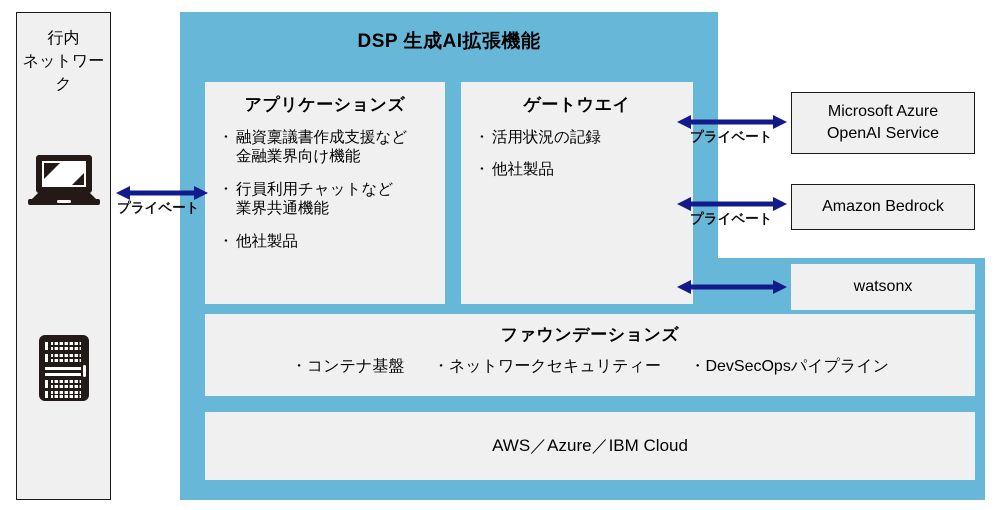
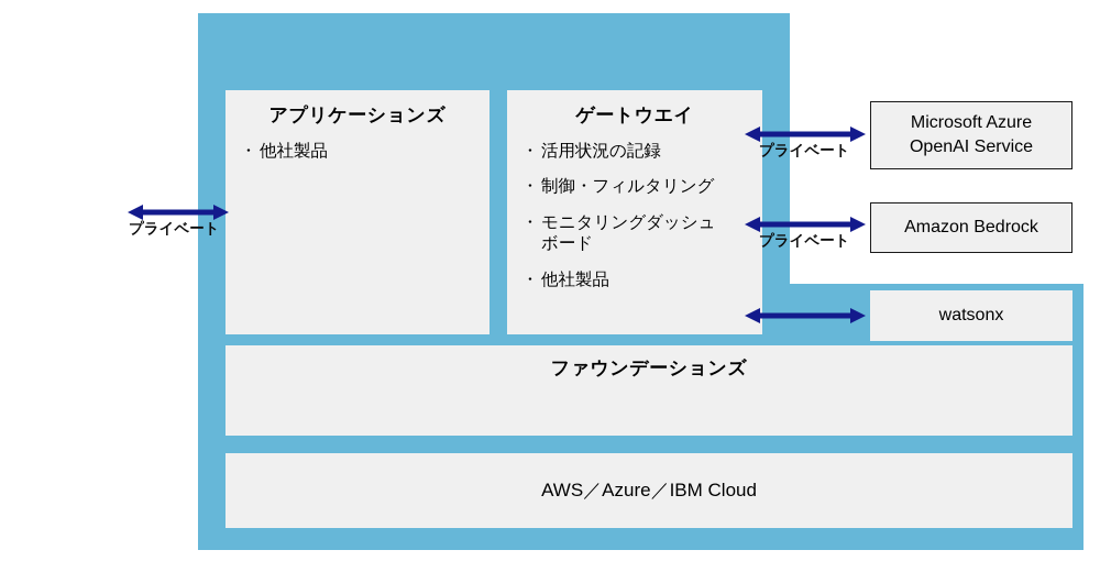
- 行内
- ネットワーク
- DSP 生成AI拡張機能
  アプリケーションズ
- 融資稟議書作成支援など
- 金融業界向け機能
- 行員利用チャットなど
- 業界共通機能
  他社製品
  ゲートウエイ
  活用状況の記録
+ 制御・フィルタリング
+ モニタリングダッシュ
+ ボード
  他社製品
  ファウンデーションズ
- ・コンテナ基盤 ・ネットワークセキュリティー ・DevSecOpsパイプライン
  AWS／Azure／IBM Cloud
  Microsoft Azure
  OpenAI Service
  Amazon Bedrock
  watsonx
  プライベート
  プライベート
  プライベート
